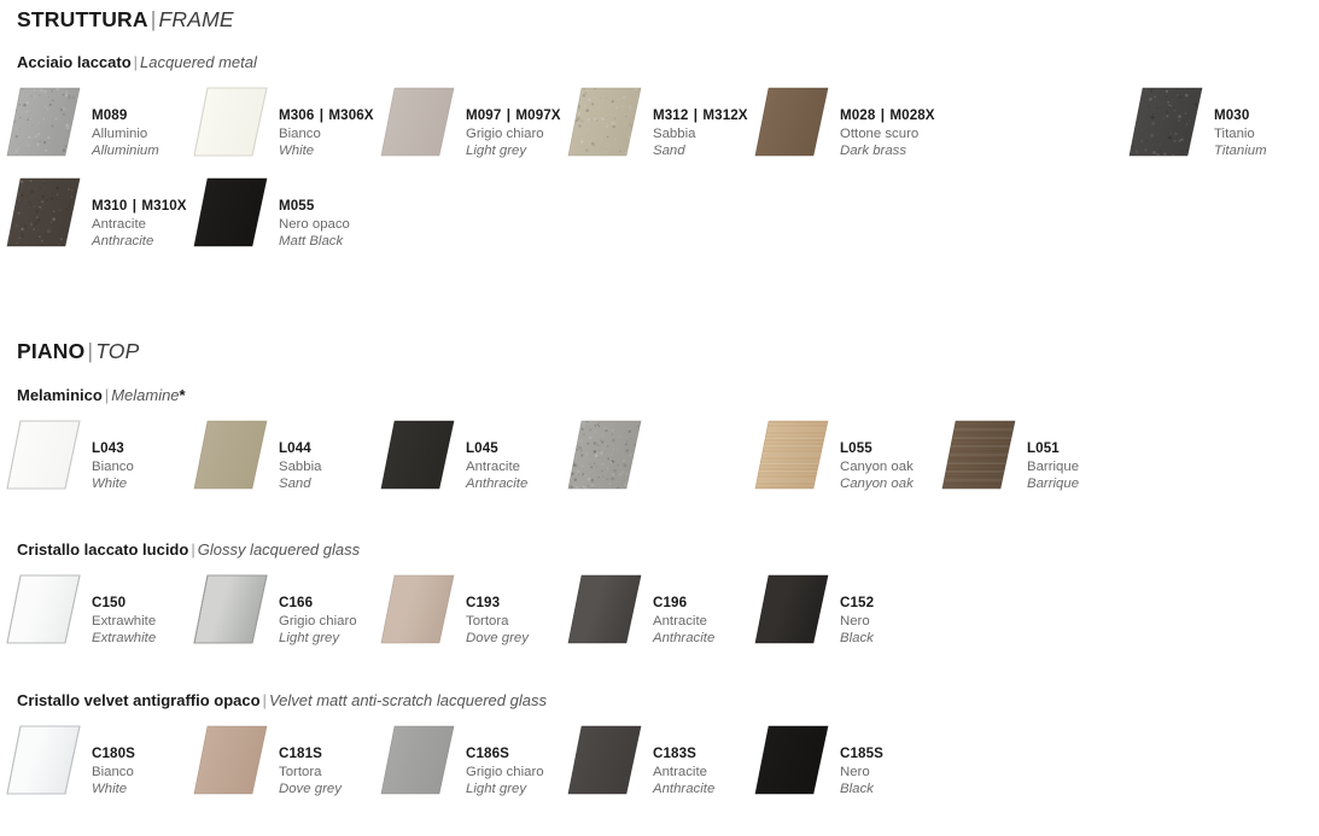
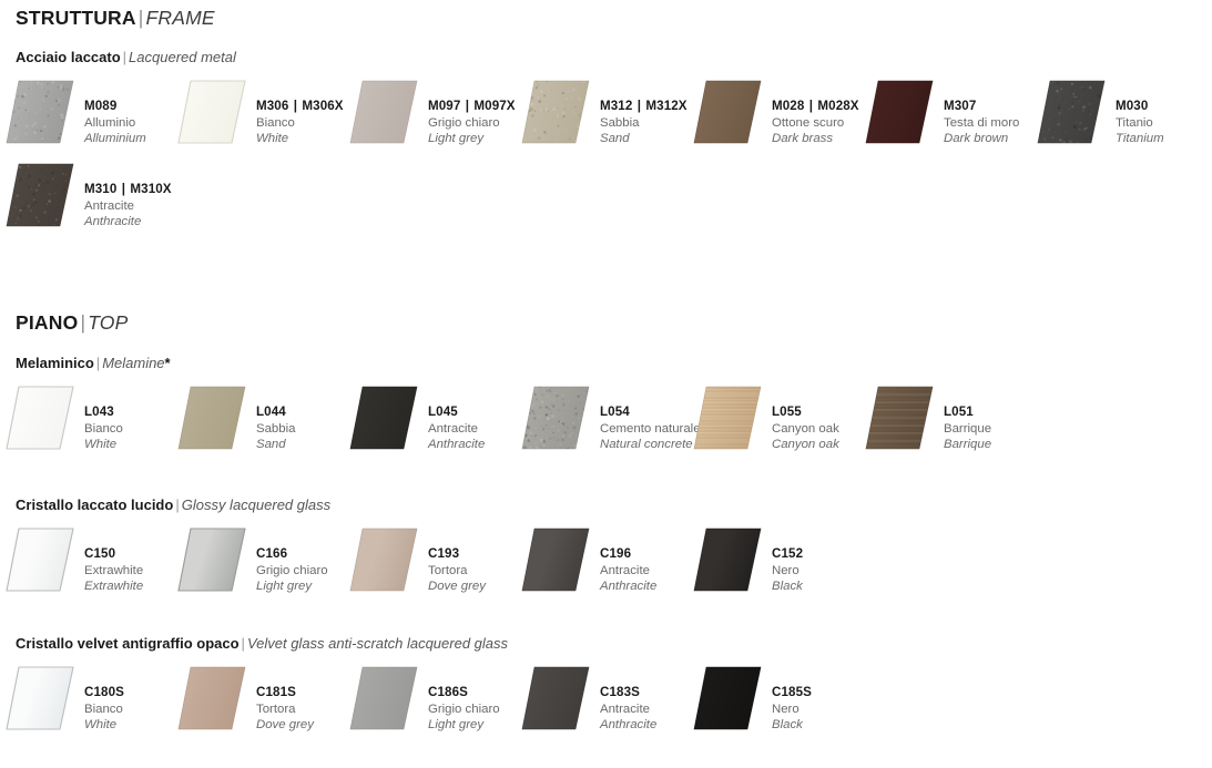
  STRUTTURA|FRAME
  Acciaio laccato | Lacquered metal
  M089
  Alluminio
  Alluminium
  M306 | M306X
  Bianco
  White
  M097 | M097X
  Grigio chiaro
  Light grey
  M312 | M312X
  Sabbia
  Sand
  M028 | M028X
  Ottone scuro
  Dark brass
+ M307
+ Testa di moro
+ Dark brown
  M030
  Titanio
  Titanium
  M310 | M310X
  Antracite
  Anthracite
- M055
- Nero opaco
- Matt Black
  PIANO|TOP
  Melaminico | Melamine*
  L043
  Bianco
  White
  L044
  Sabbia
  Sand
  L045
  Antracite
  Anthracite
+ L054
+ Cemento naturale
+ Natural concrete
  L055
  Canyon oak
  Canyon oak
  L051
  Barrique
  Barrique
  Cristallo laccato lucido | Glossy lacquered glass
  C150
  Extrawhite
  Extrawhite
  C166
  Grigio chiaro
  Light grey
  C193
  Tortora
  Dove grey
  C196
  Antracite
  Anthracite
  C152
  Nero
  Black
- Cristallo velvet antigraffio opaco | Velvet matt anti-scratch lacquered glass
+ Cristallo velvet antigraffio opaco | Velvet glass anti-scratch lacquered glass
  C180S
  Bianco
  White
  C181S
  Tortora
  Dove grey
  C186S
  Grigio chiaro
  Light grey
  C183S
  Antracite
  Anthracite
  C185S
  Nero
  Black
